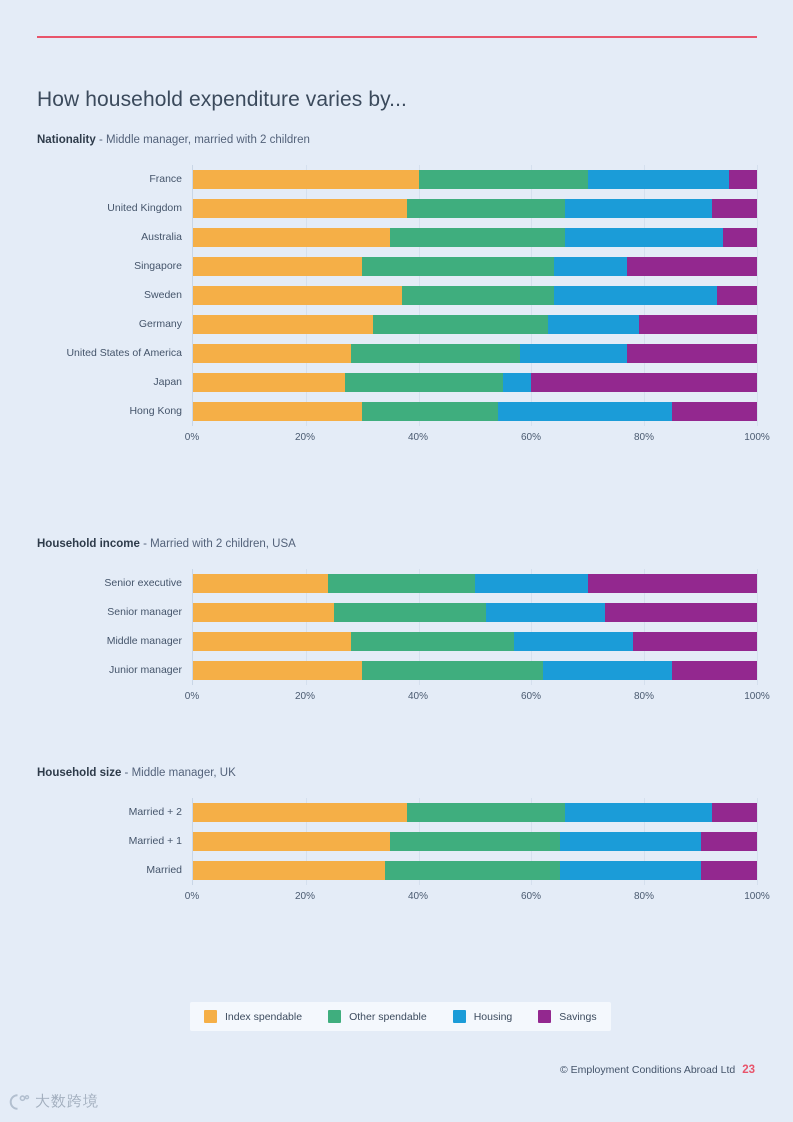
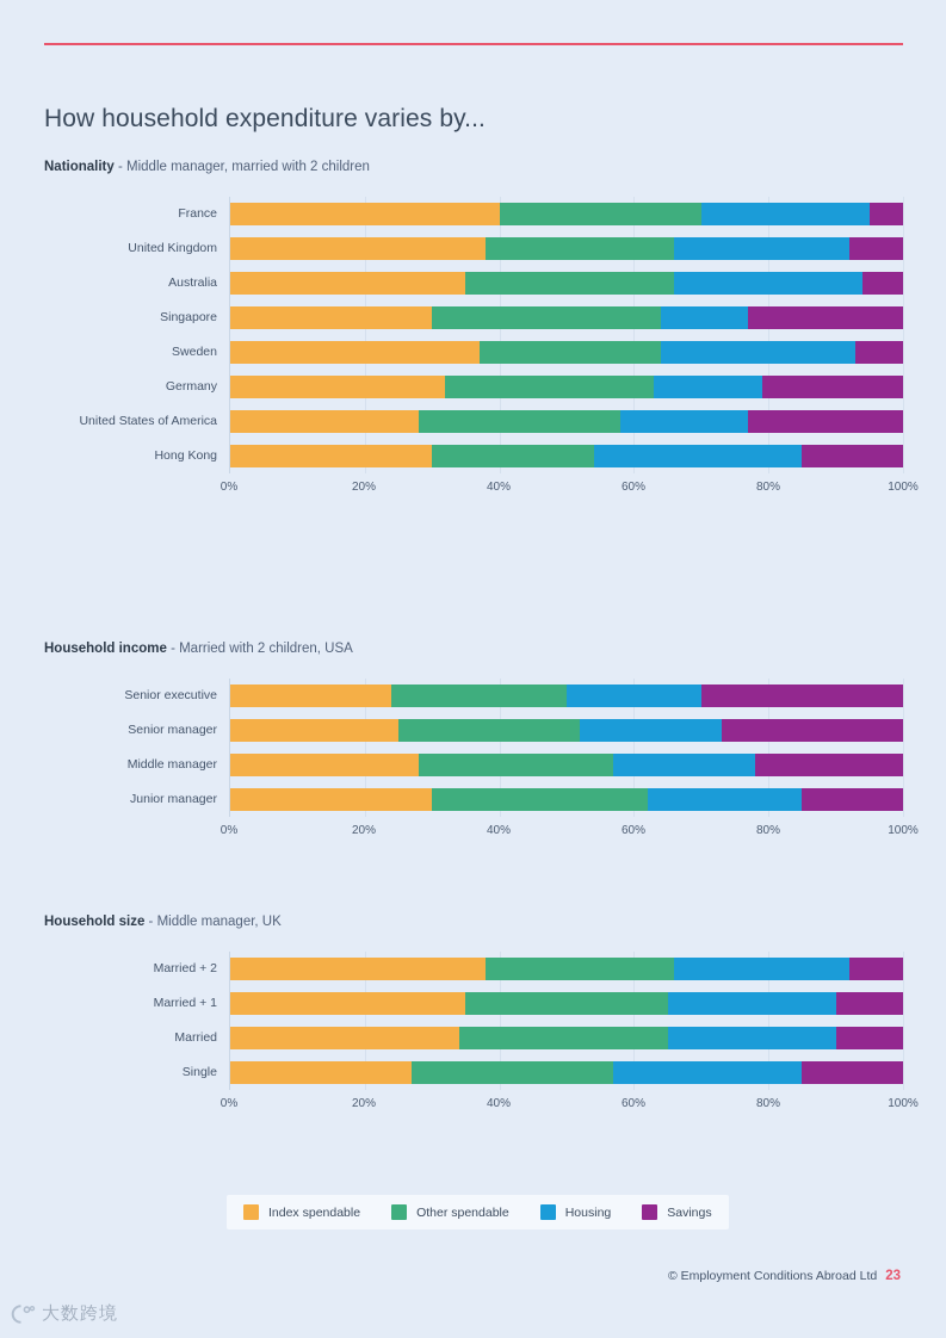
  How household expenditure varies by...
  Nationality - Middle manager, married with 2 children
  France
  United Kingdom
  Australia
  Singapore
  Sweden
  Germany
  United States of America
- Japan
  Hong Kong
  0%
  20%
  40%
  60%
  80%
  100%
  Household income - Married with 2 children, USA
  Senior executive
  Senior manager
  Middle manager
  Junior manager
  0%
  20%
  40%
  60%
  80%
  100%
  Household size - Middle manager, UK
  Married + 2
  Married + 1
  Married
+ Single
  0%
  20%
  40%
  60%
  80%
  100%
  Index spendable
  Other spendable
  Housing
  Savings
  © Employment Conditions Abroad Ltd
  23
  大数跨境
